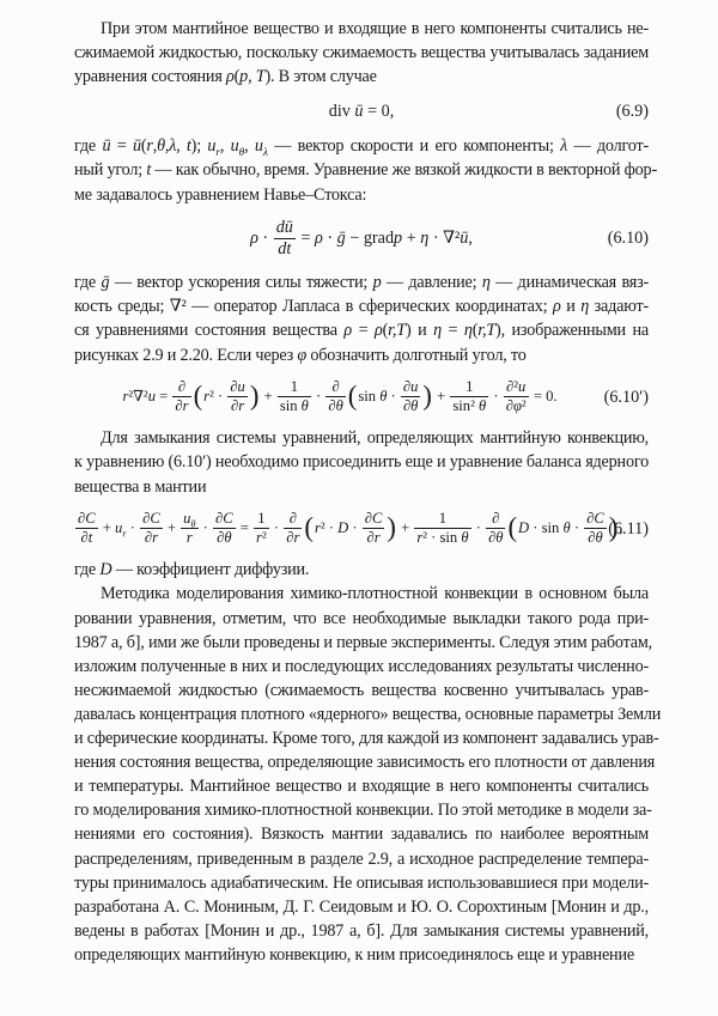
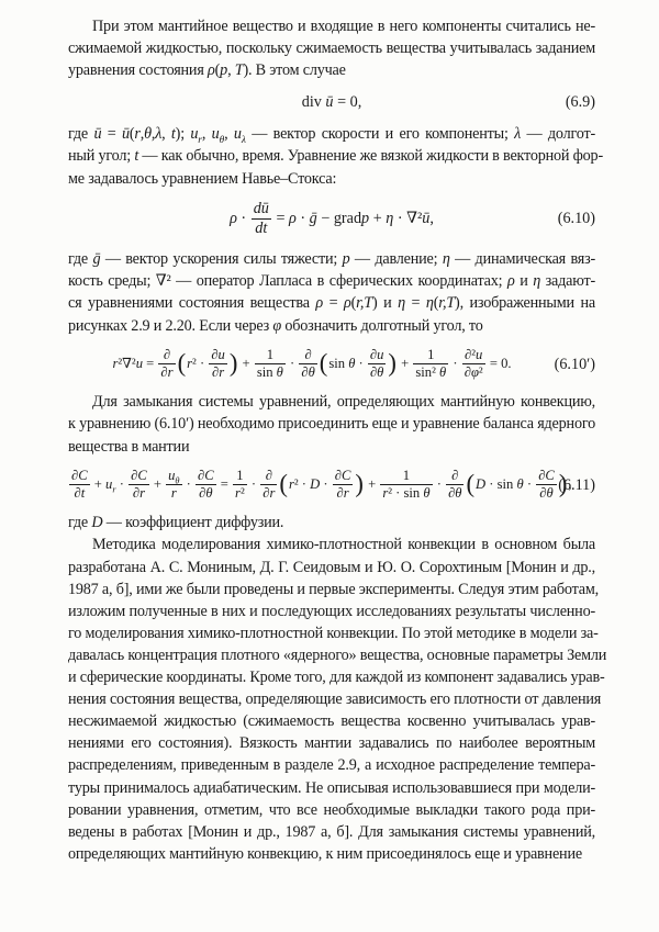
  При этом мантийное вещество и входящие в него компоненты считались не-
  сжимаемой жидкостью, поскольку сжимаемость вещества учитывалась заданием
  уравнения состояния ρ(p, T). В этом случае
  div ū = 0,
  (6.9)
  где ū = ū(r,θ,λ, t); ur, uθ, uλ — вектор скорости и его компоненты; λ — долгот-
  ный угол; t — как обычно, время. Уравнение же вязкой жидкости в векторной фор-
  ме задавалось уравнением Навье–Стокса:
  ρ ·
  dū
  dt
  = ρ · ḡ − gradp + η · ∇²ū,
  (6.10)
  где ḡ — вектор ускорения силы тяжести; p — давление; η — динамическая вяз-
  кость среды; ∇² — оператор Лапласа в сферических координатах; ρ и η задают-
  ся уравнениями состояния вещества ρ = ρ(r,T) и η = η(r,T), изображенными на
  рисунках 2.9 и 2.20. Если через φ обозначить долготный угол, то
  r²∇²u =
  ∂
  ∂r
  (r² ·
  ∂u
  ∂r
  ) +
  1
  sin θ
  ·
  ∂
  ∂θ
  (sin θ ·
  ∂u
  ∂θ
  ) +
  1
  sin² θ
  ·
  ∂²u
  ∂φ²
  = 0.
  (6.10′)
  Для замыкания системы уравнений, определяющих мантийную конвекцию,
  к уравнению (6.10′) необходимо присоединить еще и уравнение баланса ядерного
  вещества в мантии
  ∂C
  ∂t
  + ur ·
  ∂C
  ∂r
  +
  uθ
  r
  ·
  ∂C
  ∂θ
  =
  1
  r²
  ·
  ∂
  ∂r
  (r² · D ·
  ∂C
  ∂r
  ) +
  1
  r² · sin θ
  ·
  ∂
  ∂θ
  (D · sin θ ·
  ∂C
  ∂θ
  ),
  (6.11)
  где D — коэффициент диффузии.
  Методика моделирования химико-плотностной конвекции в основном была
- ровании уравнения, отметим, что все необходимые выкладки такого рода при-
+ разработана А. С. Мониным, Д. Г. Сеидовым и Ю. О. Сорохтиным [Монин и др.,
  1987 а, б], ими же были проведены и первые эксперименты. Следуя этим работам,
  изложим полученные в них и последующих исследованиях результаты численно-
- несжимаемой жидкостью (сжимаемость вещества косвенно учитывалась урав-
+ го моделирования химико-плотностной конвекции. По этой методике в модели за-
  давалась концентрация плотного «ядерного» вещества, основные параметры Земли
  и сферические координаты. Кроме того, для каждой из компонент задавались урав-
  нения состояния вещества, определяющие зависимость его плотности от давления
- и температуры. Мантийное вещество и входящие в него компоненты считались
- го моделирования химико-плотностной конвекции. По этой методике в модели за-
+ несжимаемой жидкостью (сжимаемость вещества косвенно учитывалась урав-
  нениями его состояния). Вязкость мантии задавались по наиболее вероятным
  распределениям, приведенным в разделе 2.9, а исходное распределение темпера-
  туры принималось адиабатическим. Не описывая использовавшиеся при модели-
- разработана А. С. Мониным, Д. Г. Сеидовым и Ю. О. Сорохтиным [Монин и др.,
+ ровании уравнения, отметим, что все необходимые выкладки такого рода при-
  ведены в работах [Монин и др., 1987 а, б]. Для замыкания системы уравнений,
  определяющих мантийную конвекцию, к ним присоединялось еще и уравнение
